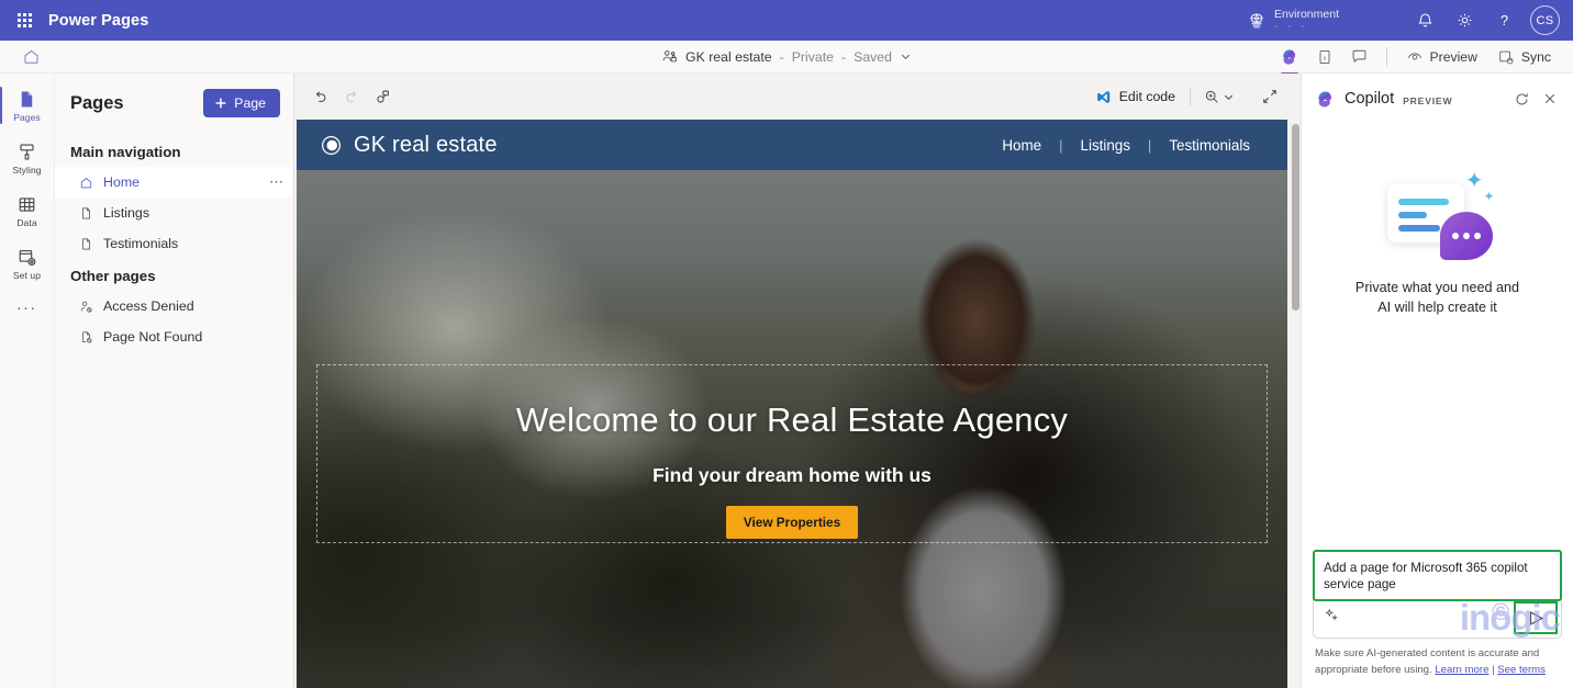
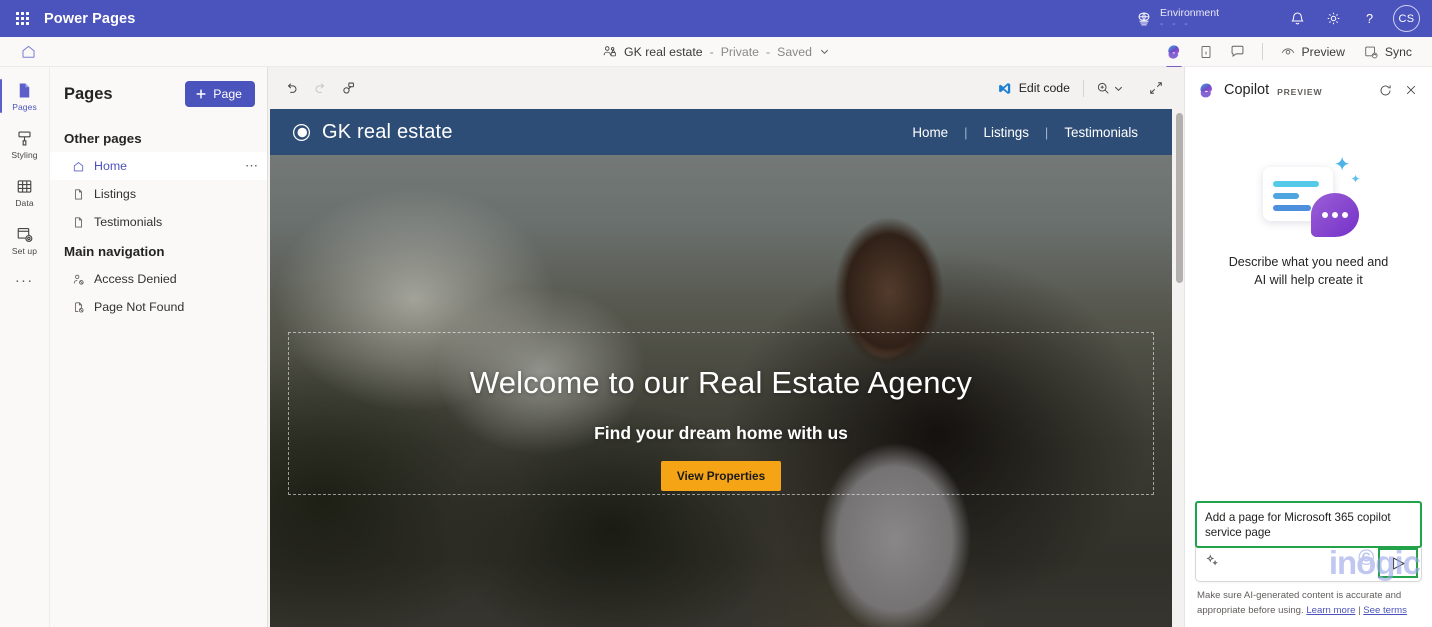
  Power Pages
  Environment
  - - -
  ?
  CS
  GK real estate
  -
  Private
  -
  Saved
  Preview
  Sync
  Pages
  Styling
  Data
  Set up
  ...
  Pages
  Page
- Main navigation
+ Other pages
  Home
  ⋯
  Listings
  Testimonials
- Other pages
+ Main navigation
  Access Denied
  Page Not Found
  Edit code
  GK real estate
  Home
  |
  Listings
  |
  Testimonials
  Welcome to our Real Estate Agency
  Find your dream home with us
  View Properties
  Copilot
  PREVIEW
  ✦
  ✦
- Private what you need and
+ Describe what you need and
  AI will help create it
  Add a page for Microsoft 365 copilot service page
  Make sure AI-generated content is accurate and appropriate before using. Learn more | See terms
  inogic
